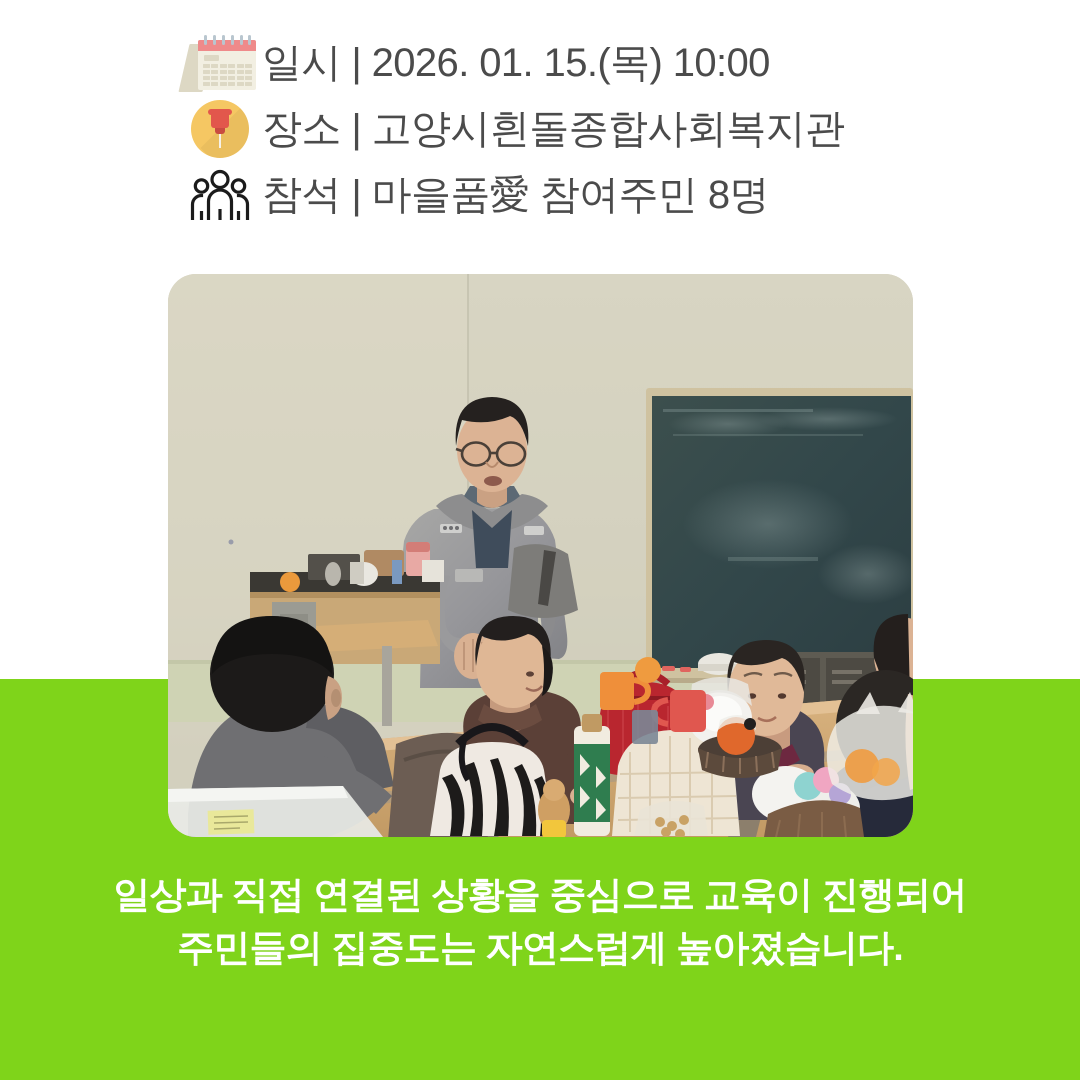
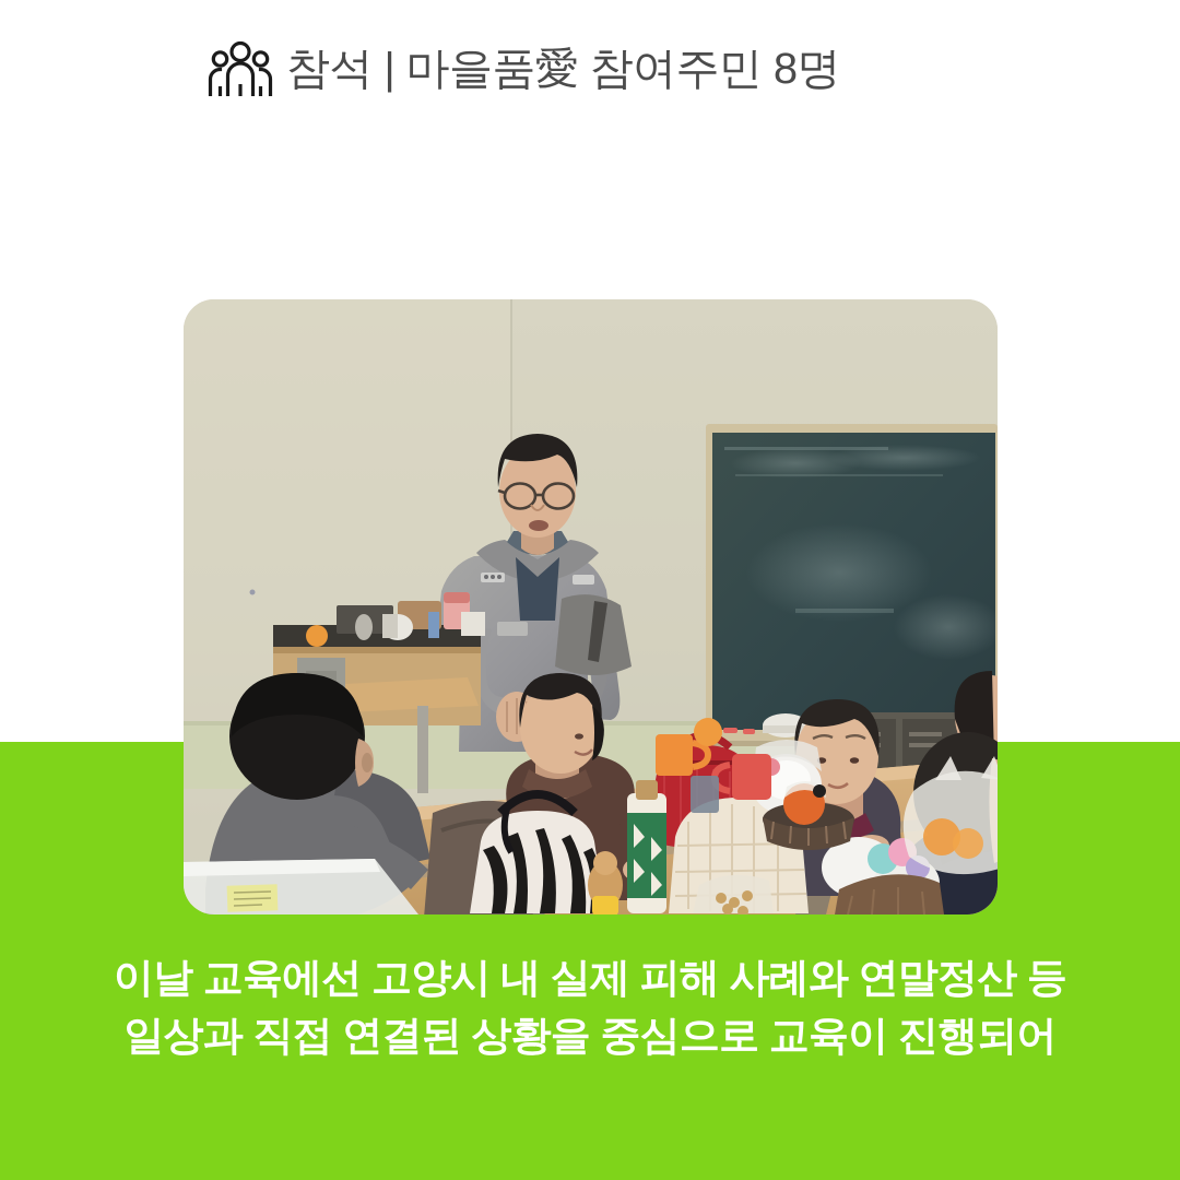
- 일시 | 2026. 01. 15.(목) 10:00
- 장소 | 고양시흰돌종합사회복지관
  참석 | 마을품愛 참여주민 8명
+ 이날 교육에선 고양시 내 실제 피해 사례와 연말정산 등
  일상과 직접 연결된 상황을 중심으로 교육이 진행되어
- 주민들의 집중도는 자연스럽게 높아졌습니다.
